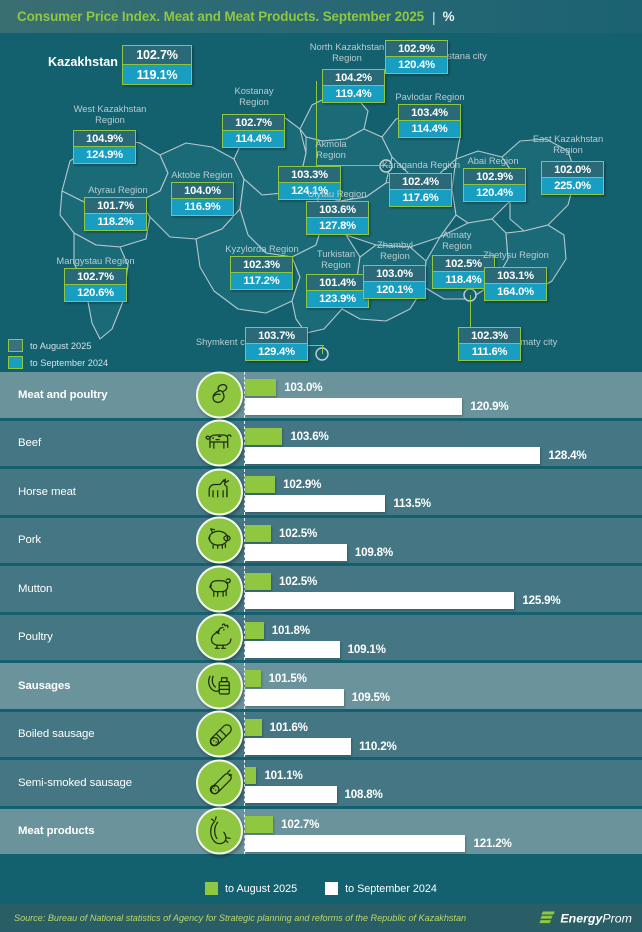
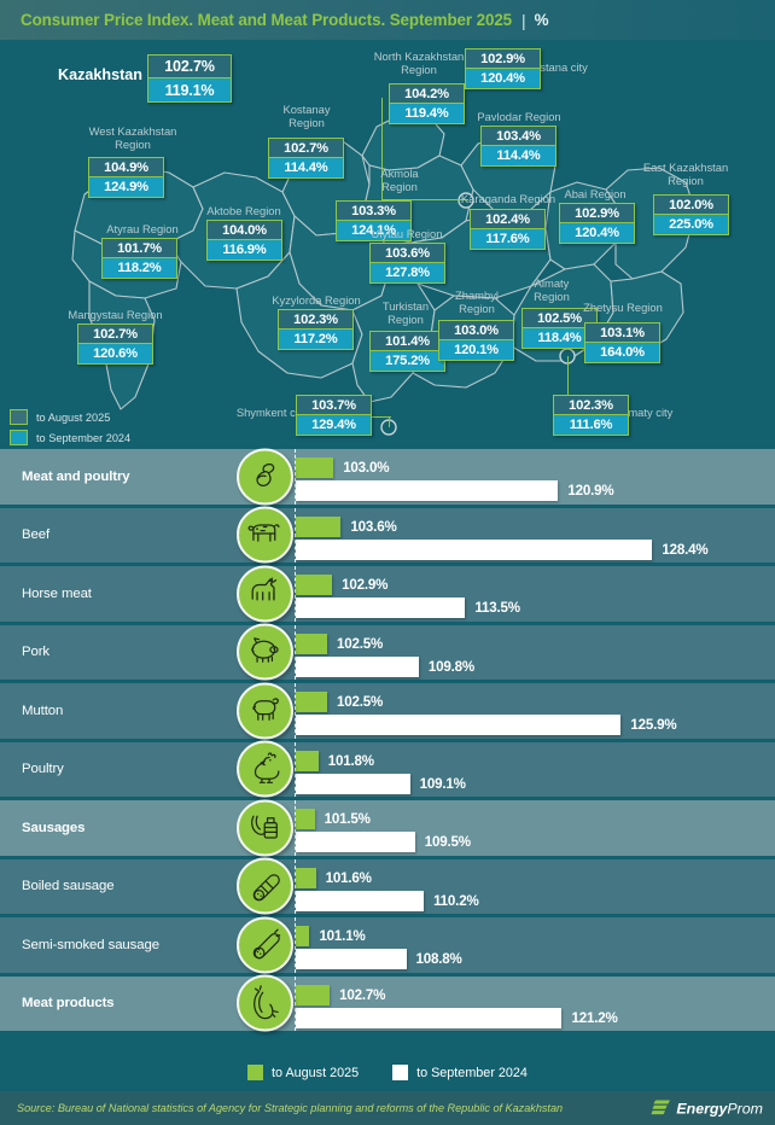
  Consumer Price Index. Meat and Meat Products. September 2025
  |
  %
  Kazakhstan
  102.7%
  119.1%
  West Kazakhstan
  Region
  104.9%
  124.9%
  Atyrau Region
  101.7%
  118.2%
  Mangystau Region
  102.7%
  120.6%
  Aktobe Region
  104.0%
  116.9%
  Kostanay
  Region
  102.7%
  114.4%
  North Kazakhstan
  Region
  104.2%
  119.4%
  Akmola
  Region
  103.3%
  124.1%
  stana city
  102.9%
  120.4%
  Pavlodar Region
  103.4%
  114.4%
  Karaganda Region
  102.4%
  117.6%
  Abai Region
  102.9%
  120.4%
  East Kazakhstan
  Region
  102.0%
  225.0%
  Ulytau Region
  103.6%
  127.8%
  Kyzylorda Region
  102.3%
  117.2%
  Turkistan
  Region
  101.4%
- 123.9%
+ 175.2%
  Shymkent c
  103.7%
  129.4%
  Zhambyl
  Region
  103.0%
  120.1%
  Almaty
  Region
  102.5%
  118.4%
  Zhetysu Region
  103.1%
  164.0%
  maty city
  102.3%
  111.6%
  to August 2025
  to September 2024
  Meat and poultry
  103.0%
  120.9%
  Beef
  103.6%
  128.4%
  Horse meat
  102.9%
  113.5%
  Pork
  102.5%
  109.8%
  Mutton
  102.5%
  125.9%
  Poultry
  101.8%
  109.1%
  Sausages
  101.5%
  109.5%
  Boiled sausage
  101.6%
  110.2%
  Semi-smoked sausage
  101.1%
  108.8%
  Meat products
  102.7%
  121.2%
  to August 2025
  to September 2024
  Source: Bureau of National statistics of Agency for Strategic planning and reforms of the Republic of Kazakhstan
  EnergyProm
